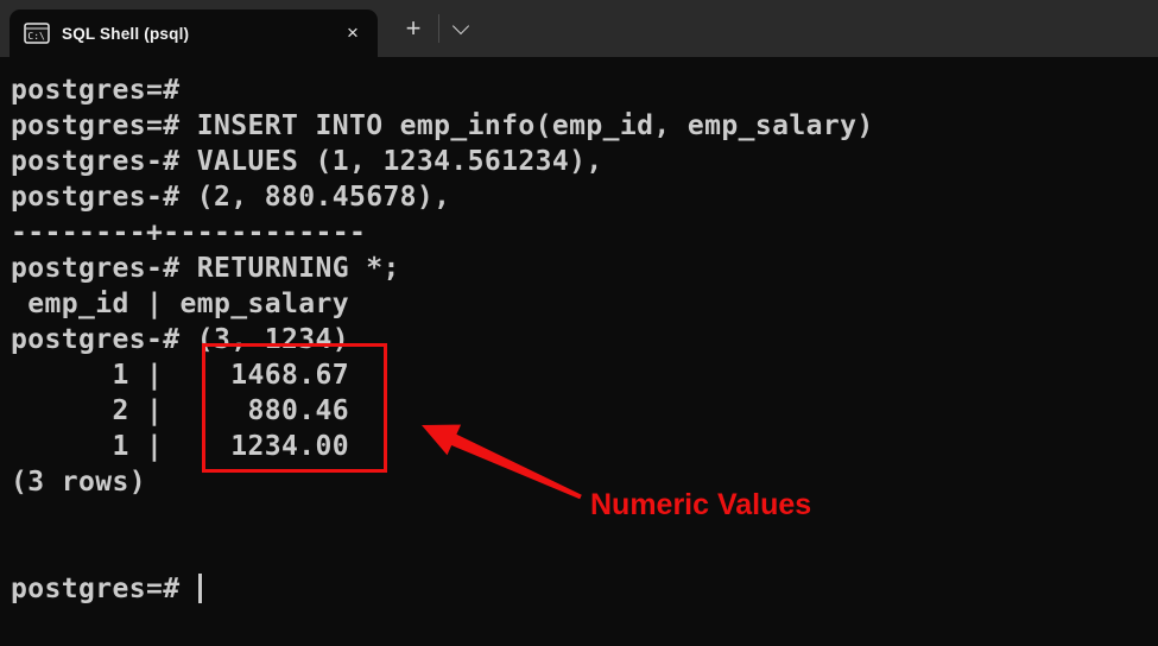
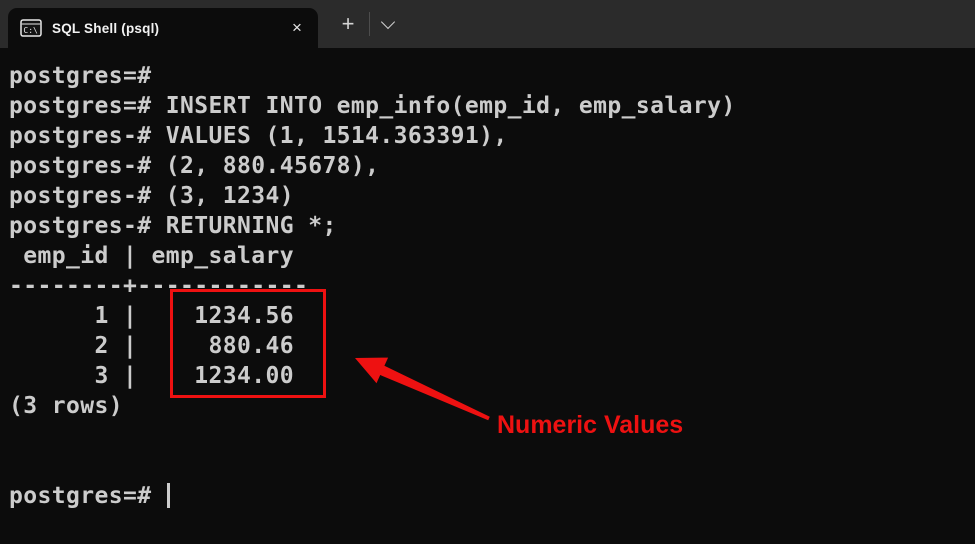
  C:\
  SQL Shell (psql)
  ×
  +
  postgres=#
  postgres=# INSERT INTO emp_info(emp_id, emp_salary)
- postgres-# VALUES (1, 1234.561234),
+ postgres-# VALUES (1, 1514.363391),
  postgres-# (2, 880.45678),
- --------+------------
+ postgres-# (3, 1234)
  postgres-# RETURNING *;
  emp_id | emp_salary
- postgres-# (3, 1234)
+ --------+------------
- 1 | 1468.67
+ 1 | 1234.56
  2 | 880.46
- 1 | 1234.00
+ 3 | 1234.00
  (3 rows)
  postgres=#
  Numeric Values
